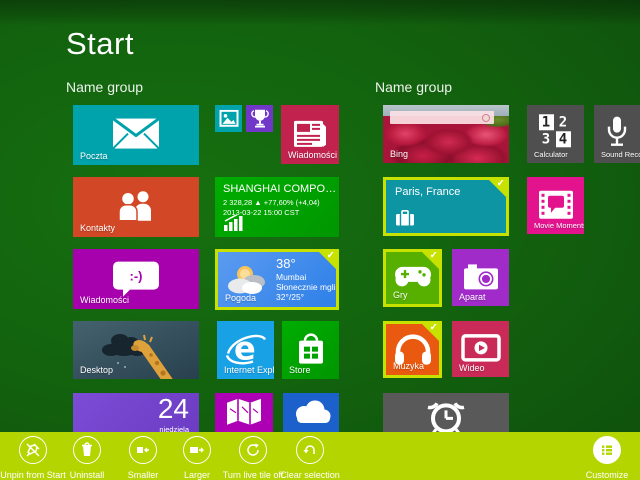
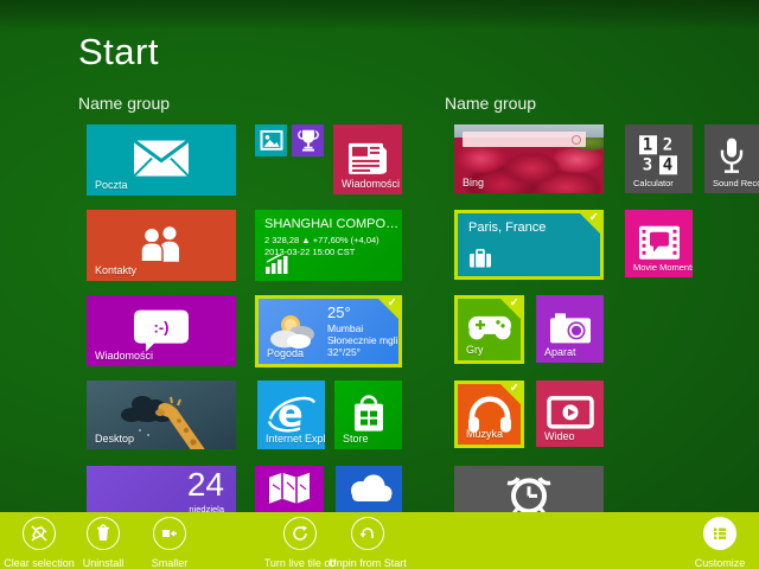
  Start
  Name group
  Name group
  Poczta
  Wiadomości
  Kontakty
  SHANGHAI COMPO…
  2 328,28 ▲ +77,60% (+4,04)
  2013-03-22 15:00 CST
  :-)
  Wiadomości
- 38°
+ 25°
  Mumbai
  Słonecznie mgli
  32°/25°
  Pogoda
  ✓
  Desktop
  e
  Internet Expl
  Store
  24
  niedziela
  Bing
  1
  2
  3
  4
  Calculator
  Paris, France
  ✓
  Movie Moment
  Gry
  ✓
  Aparat
  Muzyka
  ✓
  Wideo
- Unpin from Start
+ Clear selection
  Uninstall
  Smaller
- Larger
  Turn live tile off
- Clear selection
+ Unpin from Start
  Customize
